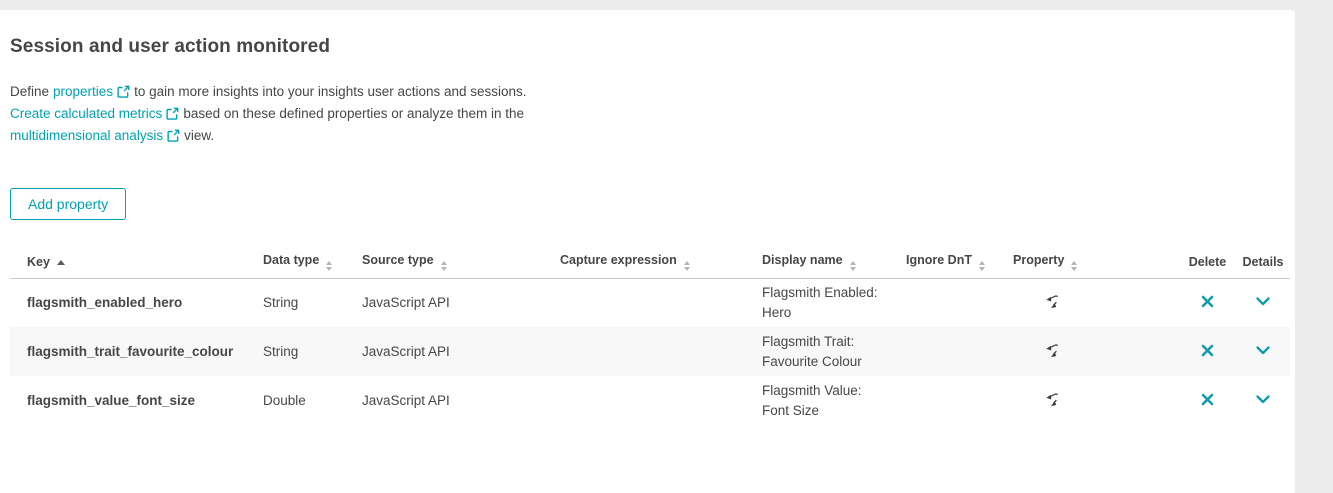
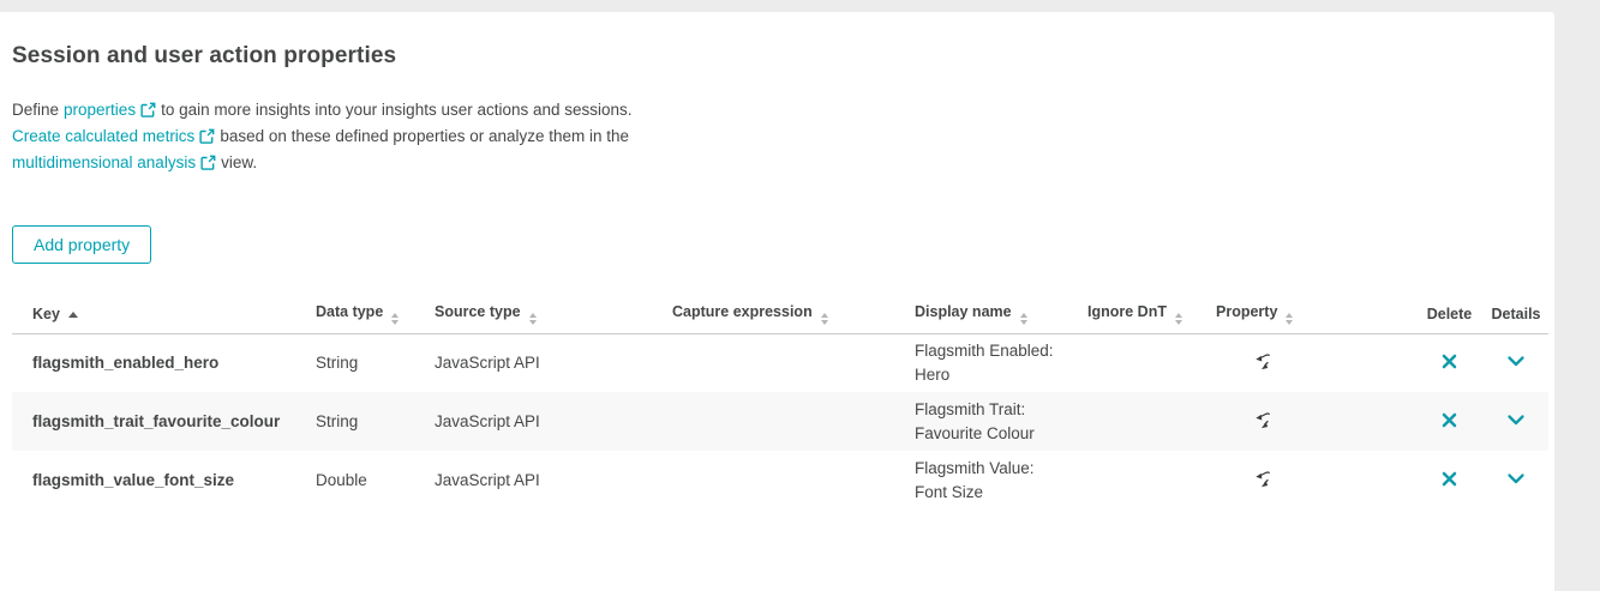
- Session and user action monitored
+ Session and user action properties
  Define
  properties
  to gain more insights into your insights user actions and sessions.
  Create calculated metrics
  based on these defined properties or analyze them in the
  multidimensional analysis
  view.
  Add property
  Key	Data type	Source type	Capture expression	Display name	Ignore DnT	Property	Delete	Details
  flagsmith_enabled_hero	String	JavaScript API		Flagsmith Enabled: Hero
  flagsmith_trait_favourite_colour	String	JavaScript API		Flagsmith Trait: Favourite Colour
  flagsmith_value_font_size	Double	JavaScript API		Flagsmith Value: Font Size
